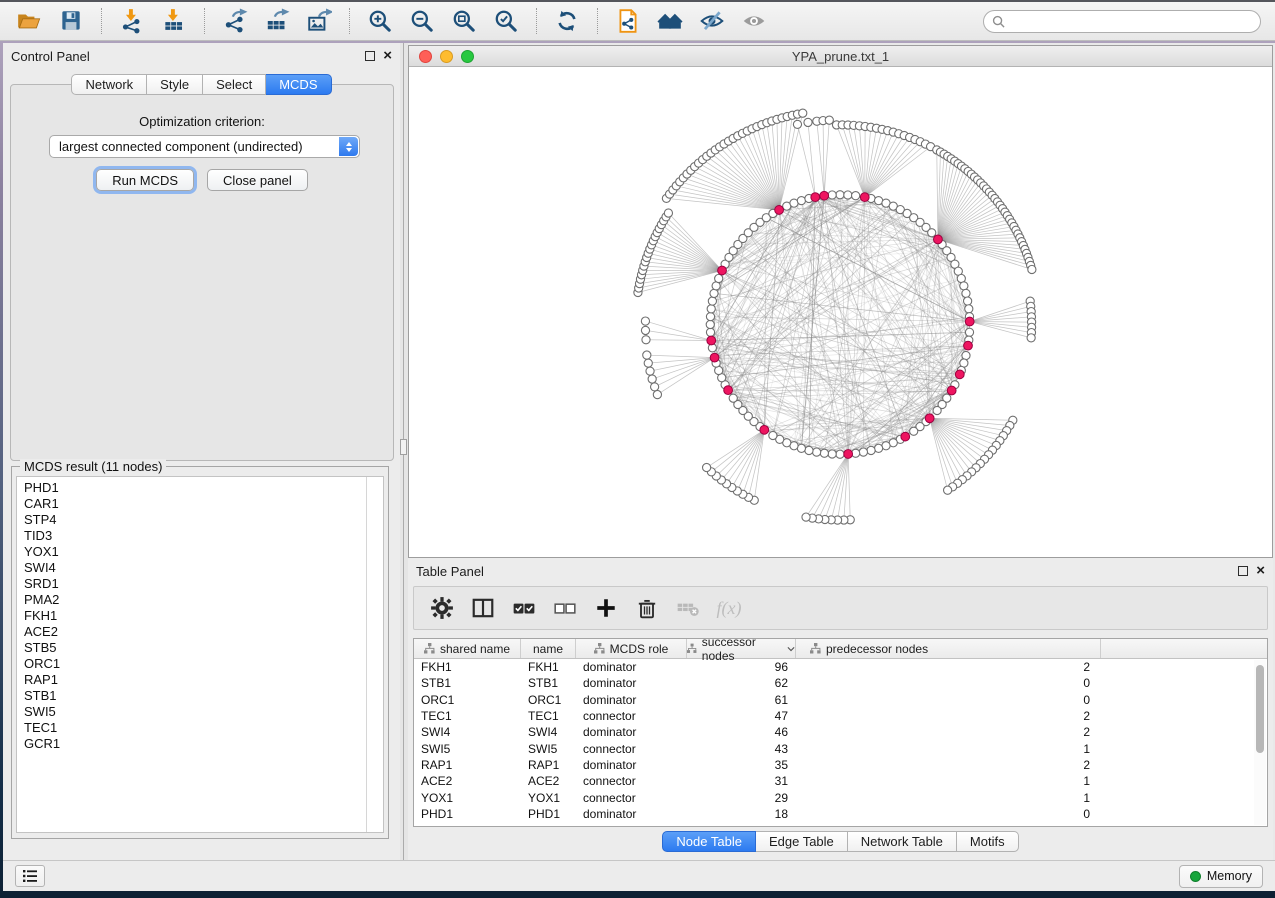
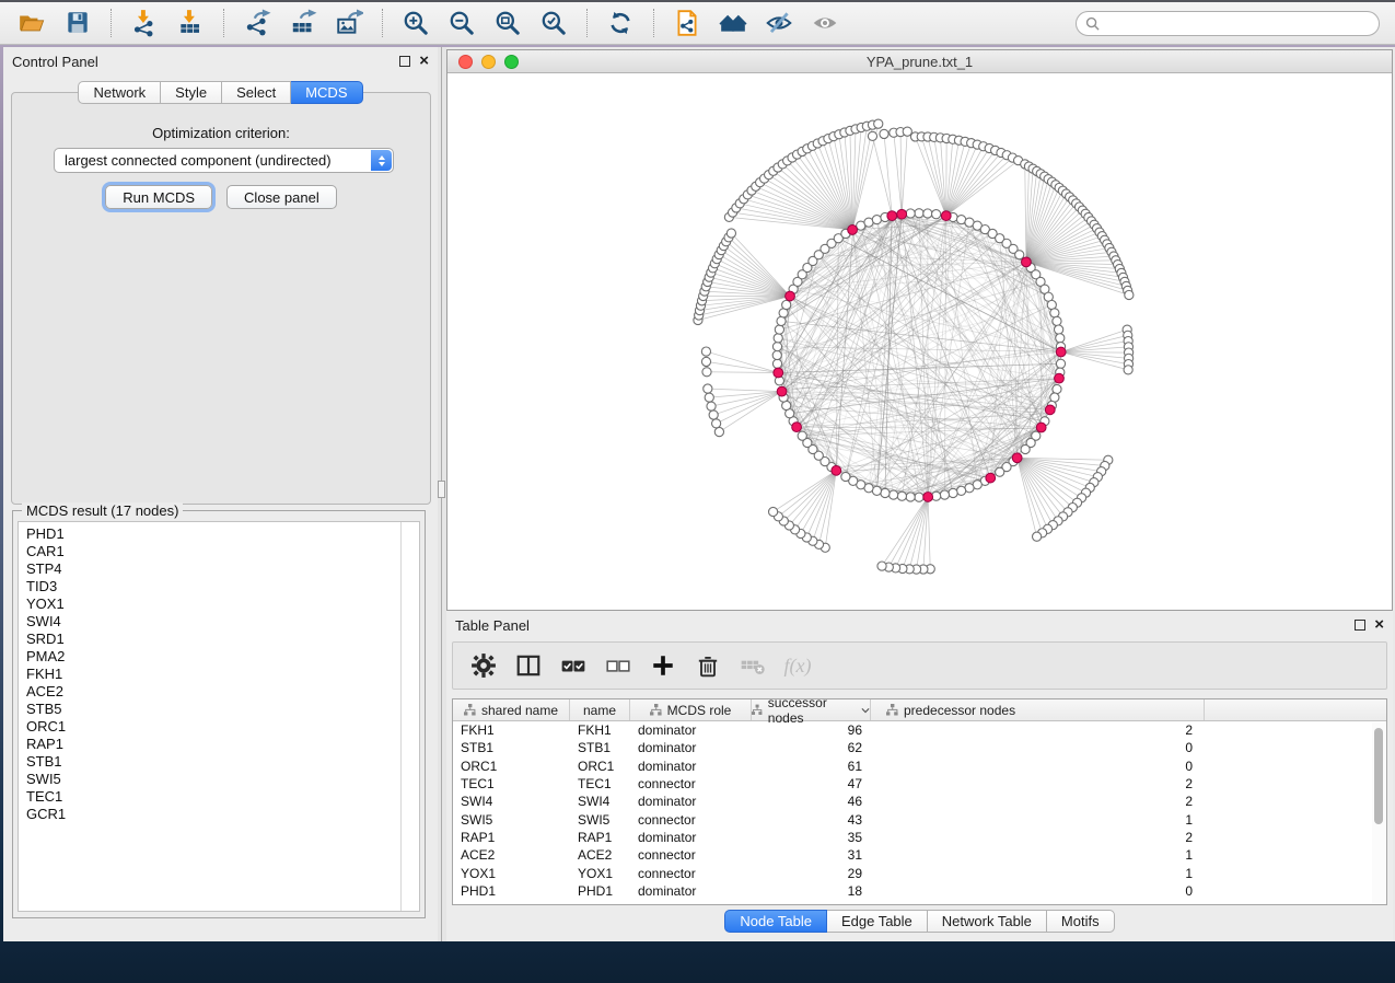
  Control Panel
  ×
  Network
  Style
  Select
  MCDS
  Optimization criterion:
  largest connected component (undirected)
  Run MCDS
  Close panel
- MCDS result (11 nodes)
+ MCDS result (17 nodes)
  PHD1
  CAR1
  STP4
  TID3
  YOX1
  SWI4
  SRD1
  PMA2
  FKH1
  ACE2
  STB5
  ORC1
  RAP1
  STB1
  SWI5
  TEC1
  GCR1
  YPA_prune.txt_1
  Table Panel
  ×
  f(x)
  shared name
  name
  MCDS role
  successor nodes
  predecessor nodes
  FKH1
  FKH1
  dominator
  96
  2
  STB1
  STB1
  dominator
  62
  0
  ORC1
  ORC1
  dominator
  61
  0
  TEC1
  TEC1
  connector
  47
  2
  SWI4
  SWI4
  dominator
  46
  2
  SWI5
  SWI5
  connector
  43
  1
  RAP1
  RAP1
  dominator
  35
  2
  ACE2
  ACE2
  connector
  31
  1
  YOX1
  YOX1
  connector
  29
  1
  PHD1
  PHD1
  dominator
  18
  0
  Node Table
  Edge Table
  Network Table
  Motifs
- Memory
